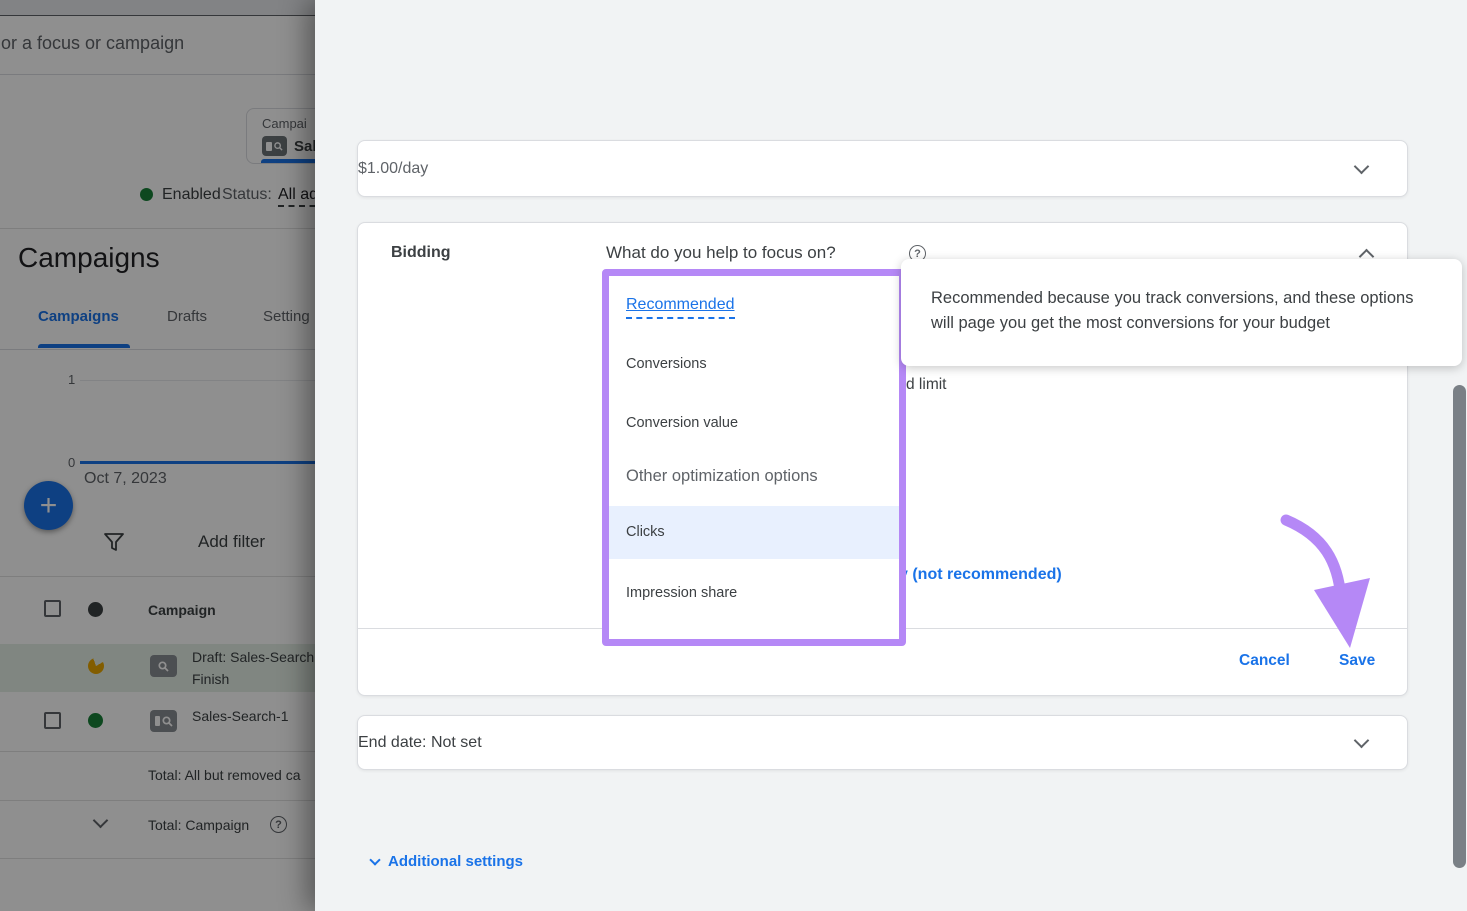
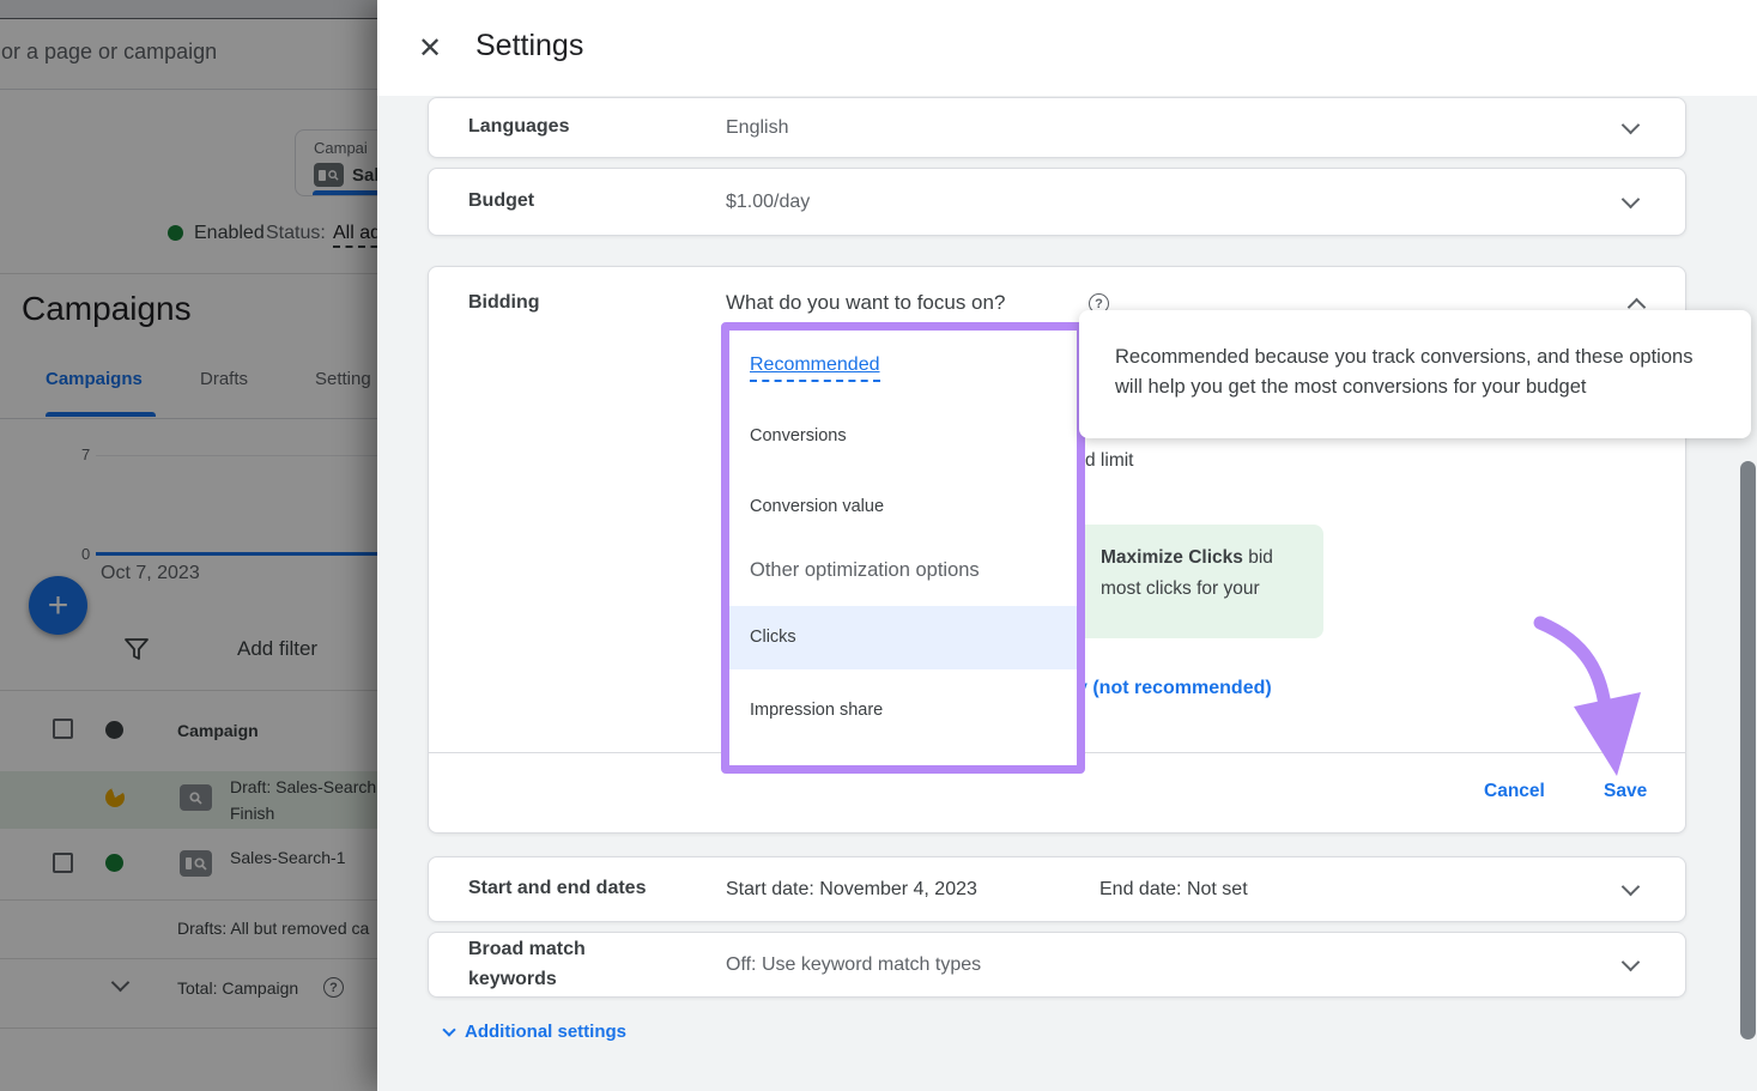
- or a focus or campaign
+ or a page or campaign
  Campai
  Enabled
  Status:
  Campaigns
  Campaigns
  Drafts
  Setting
- 1
+ 7
  0
  Oct 7, 2023
  +
  Add filter
  Campaign
  Draft: Sales-Search
  Finish
  Sales-Search-1
- Total: All but removed ca
+ Drafts: All but removed ca
  Total: Campaign
  ?
+ ✕
+ Settings
+ Languages
+ English
+ Budget
  $1.00/day
  Bidding
- What do you help to focus on?
+ What do you want to focus on?
  ?
  d limit
+ Maximize Clicks bid
+ most clicks for your
  (not recommended)
  Recommended
  Conversions
  Conversion value
  Other optimization options
  Clicks
  Impression share
- Recommended because you track conversions, and these options will page you get the most conversions for your budget
+ Recommended because you track conversions, and these options will help you get the most conversions for your budget
  Cancel
  Save
+ Start and end dates
+ Start date: November 4, 2023
  End date: Not set
+ Broad match keywords
+ Off: Use keyword match types
  Additional settings
